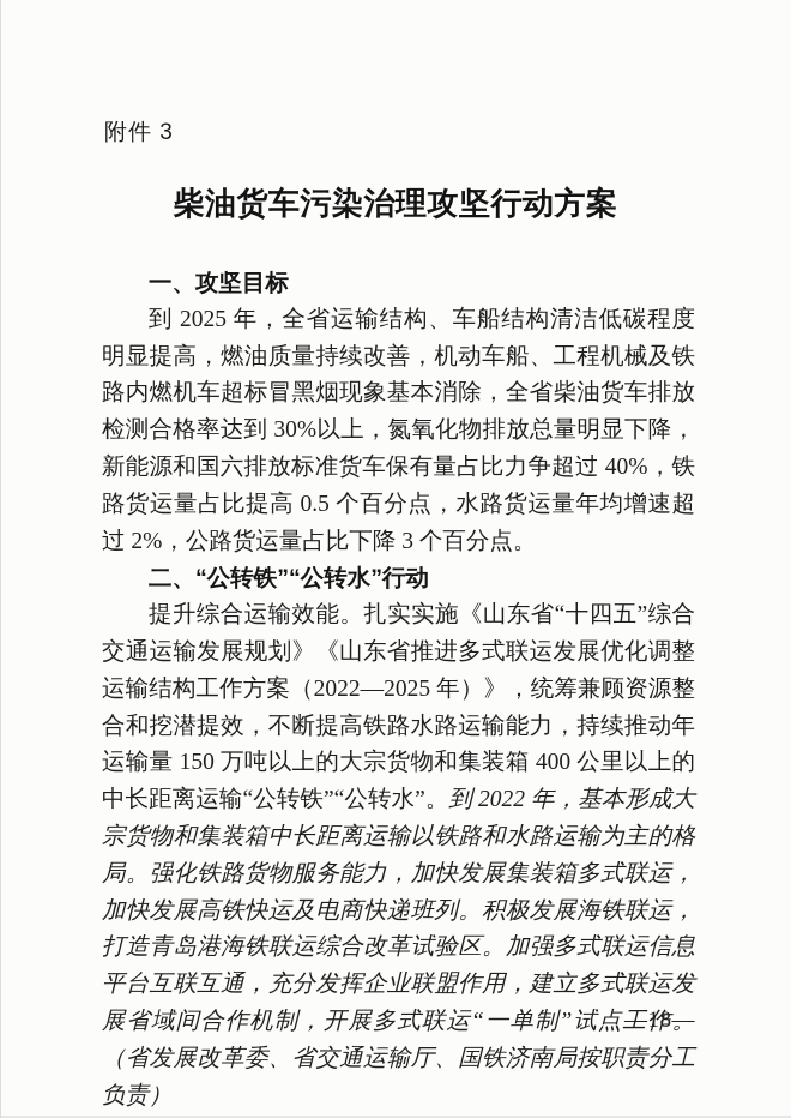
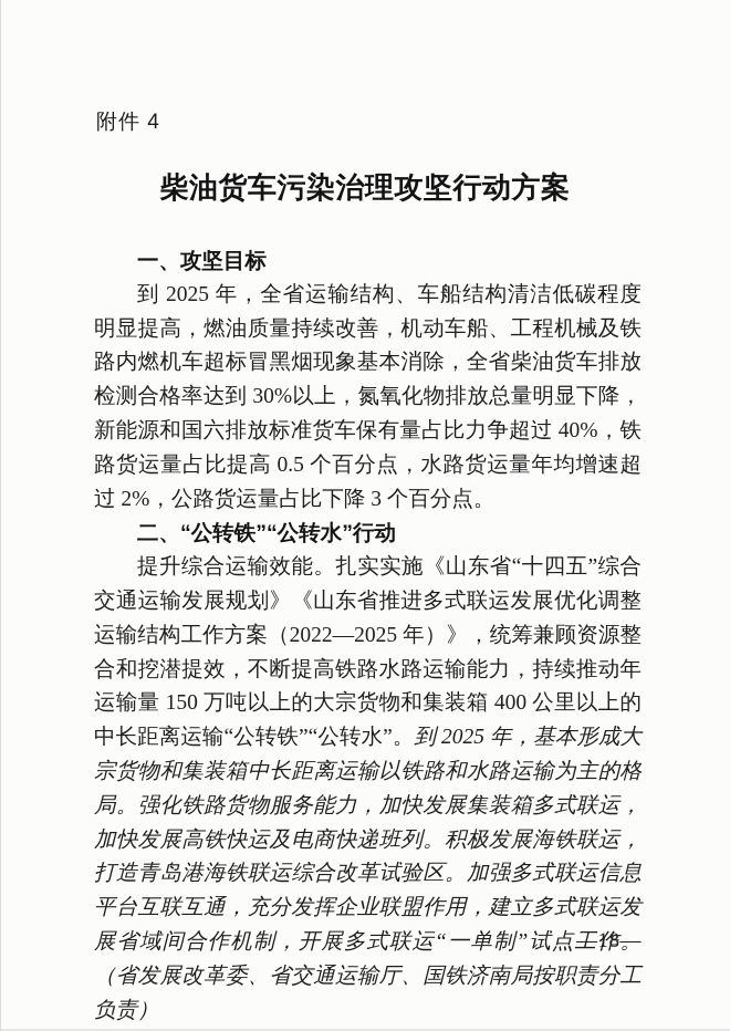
- 附件 3
+ 附件 4
  柴油货车污染治理攻坚行动方案
  一、攻坚目标
  到 2025 年，全省运输结构、车船结构清洁低碳程度明显提高，燃油质量持续改善，机动车船、工程机械及铁路内燃机车超标冒黑烟现象基本消除，全省柴油货车排放检测合格率达到 30%以上，氮氧化物排放总量明显下降，新能源和国六排放标准货车保有量占比力争超过 40%，铁路货运量占比提高 0.5 个百分点，水路货运量年均增速超过 2%，公路货运量占比下降 3 个百分点。
  二、“公转铁”“公转水”行动
- 提升综合运输效能。扎实实施《山东省“十四五”综合交通运输发展规划》《山东省推进多式联运发展优化调整运输结构工作方案（2022—2025 年）》，统筹兼顾资源整合和挖潜提效，不断提高铁路水路运输能力，持续推动年运输量 150 万吨以上的大宗货物和集装箱 400 公里以上的中长距离运输“公转铁”“公转水”。到 2022 年，基本形成大宗货物和集装箱中长距离运输以铁路和水路运输为主的格局。强化铁路货物服务能力，加快发展集装箱多式联运，加快发展高铁快运及电商快递班列。积极发展海铁联运，打造青岛港海铁联运综合改革试验区。加强多式联运信息平台互联互通，充分发挥企业联盟作用，建立多式联运发展省域间合作机制，开展多式联运“一单制”试点工作。（省发展改革委、省交通运输厅、国铁济南局按职责分工负责）
+ 提升综合运输效能。扎实实施《山东省“十四五”综合交通运输发展规划》《山东省推进多式联运发展优化调整运输结构工作方案（2022—2025 年）》，统筹兼顾资源整合和挖潜提效，不断提高铁路水路运输能力，持续推动年运输量 150 万吨以上的大宗货物和集装箱 400 公里以上的中长距离运输“公转铁”“公转水”。到 2025 年，基本形成大宗货物和集装箱中长距离运输以铁路和水路运输为主的格局。强化铁路货物服务能力，加快发展集装箱多式联运，加快发展高铁快运及电商快递班列。积极发展海铁联运，打造青岛港海铁联运综合改革试验区。加强多式联运信息平台互联互通，充分发挥企业联盟作用，建立多式联运发展省域间合作机制，开展多式联运“一单制”试点工作。（省发展改革委、省交通运输厅、国铁济南局按职责分工负责）
  —18—
